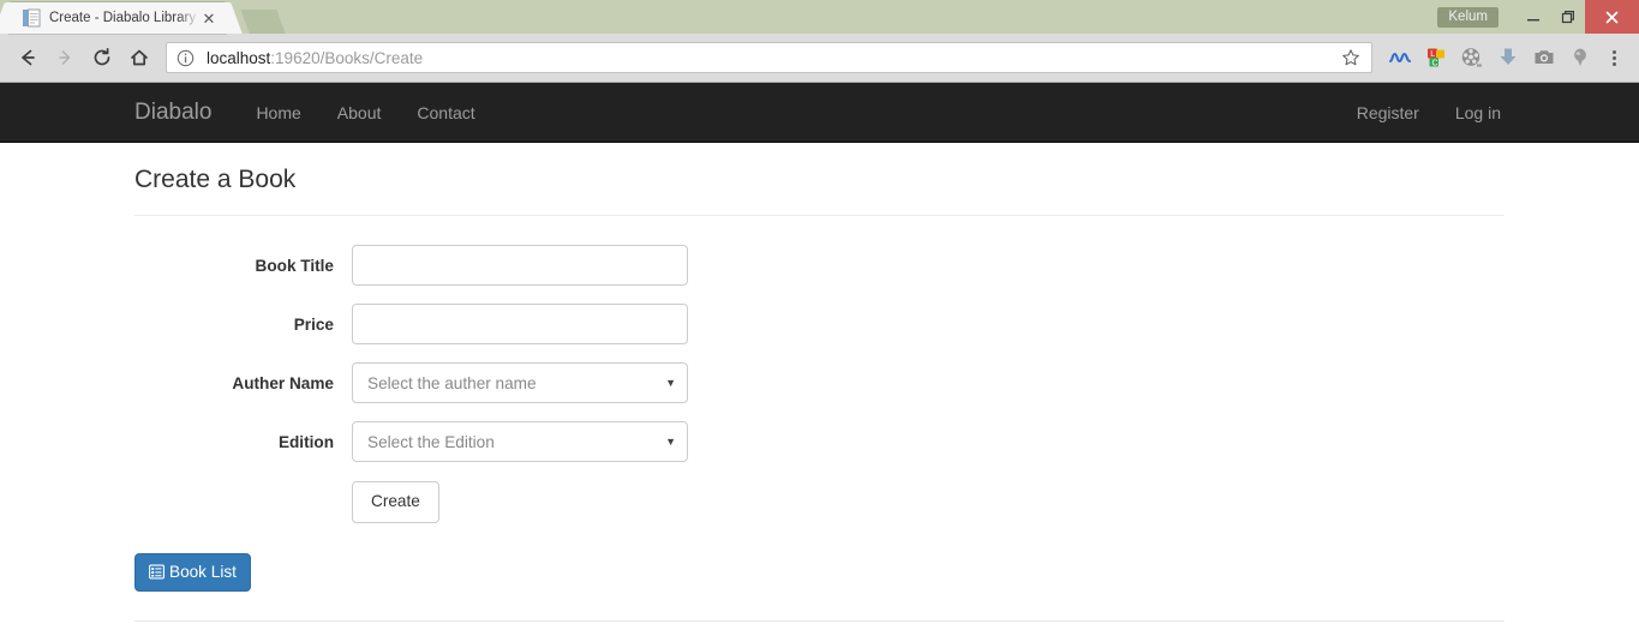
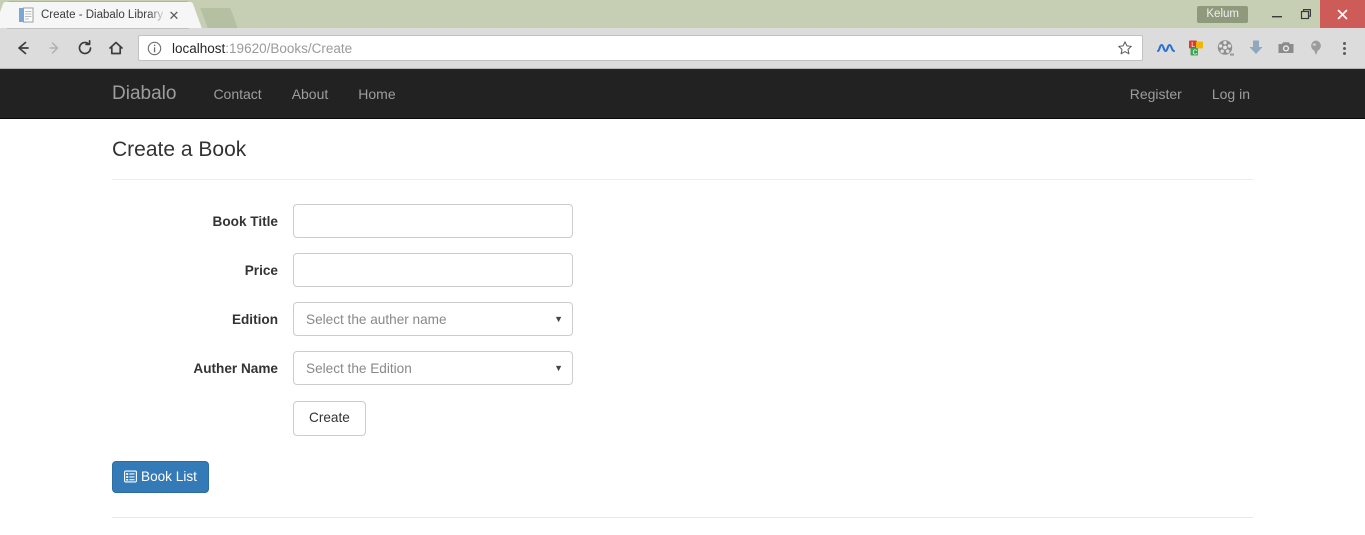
  Create - Diabalo Library
  ✕
  Kelum
  localhost:19620/Books/Create
  Diabalo
- Home
+ Contact
  About
- Contact
+ Home
  Register
  Log in
  Create a Book
  Book Title
  Price
- Auther Name
+ Edition
  Select the auther name
  ▼
- Edition
+ Auther Name
  Select the Edition
  ▼
  Create
  Book List
